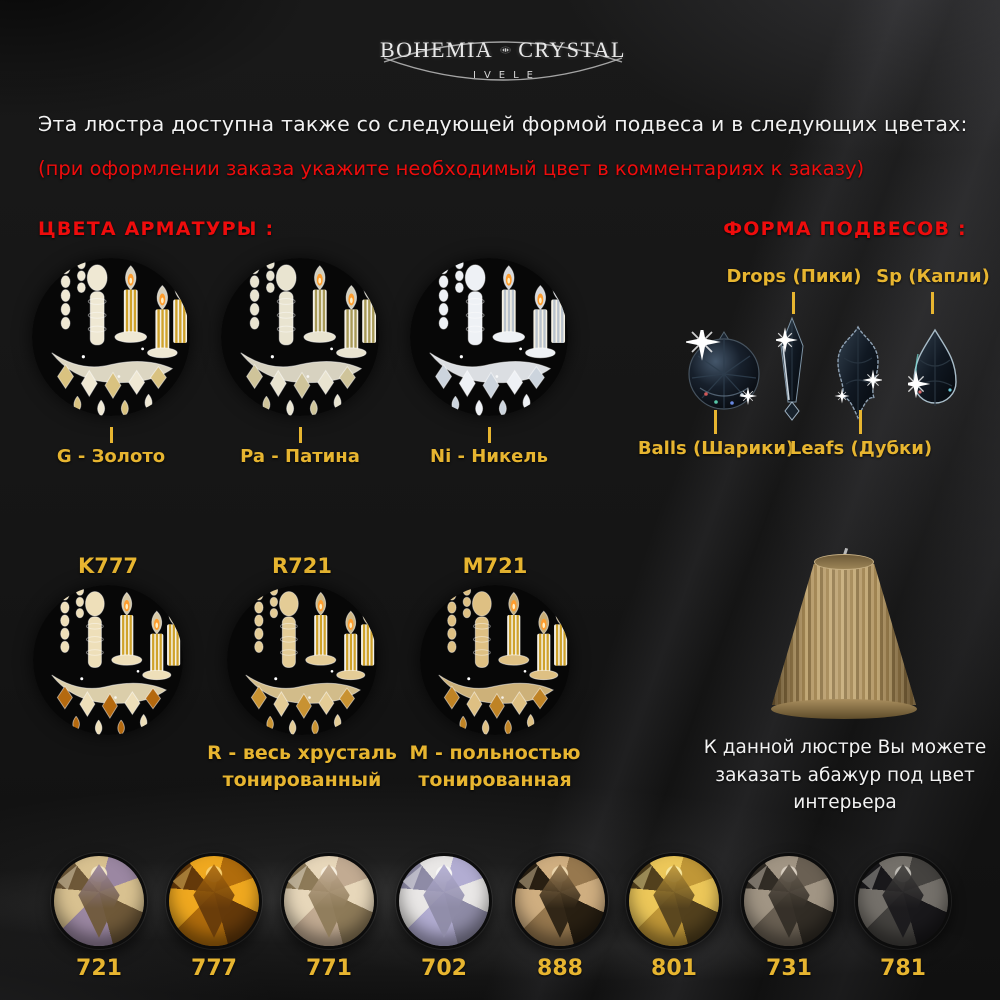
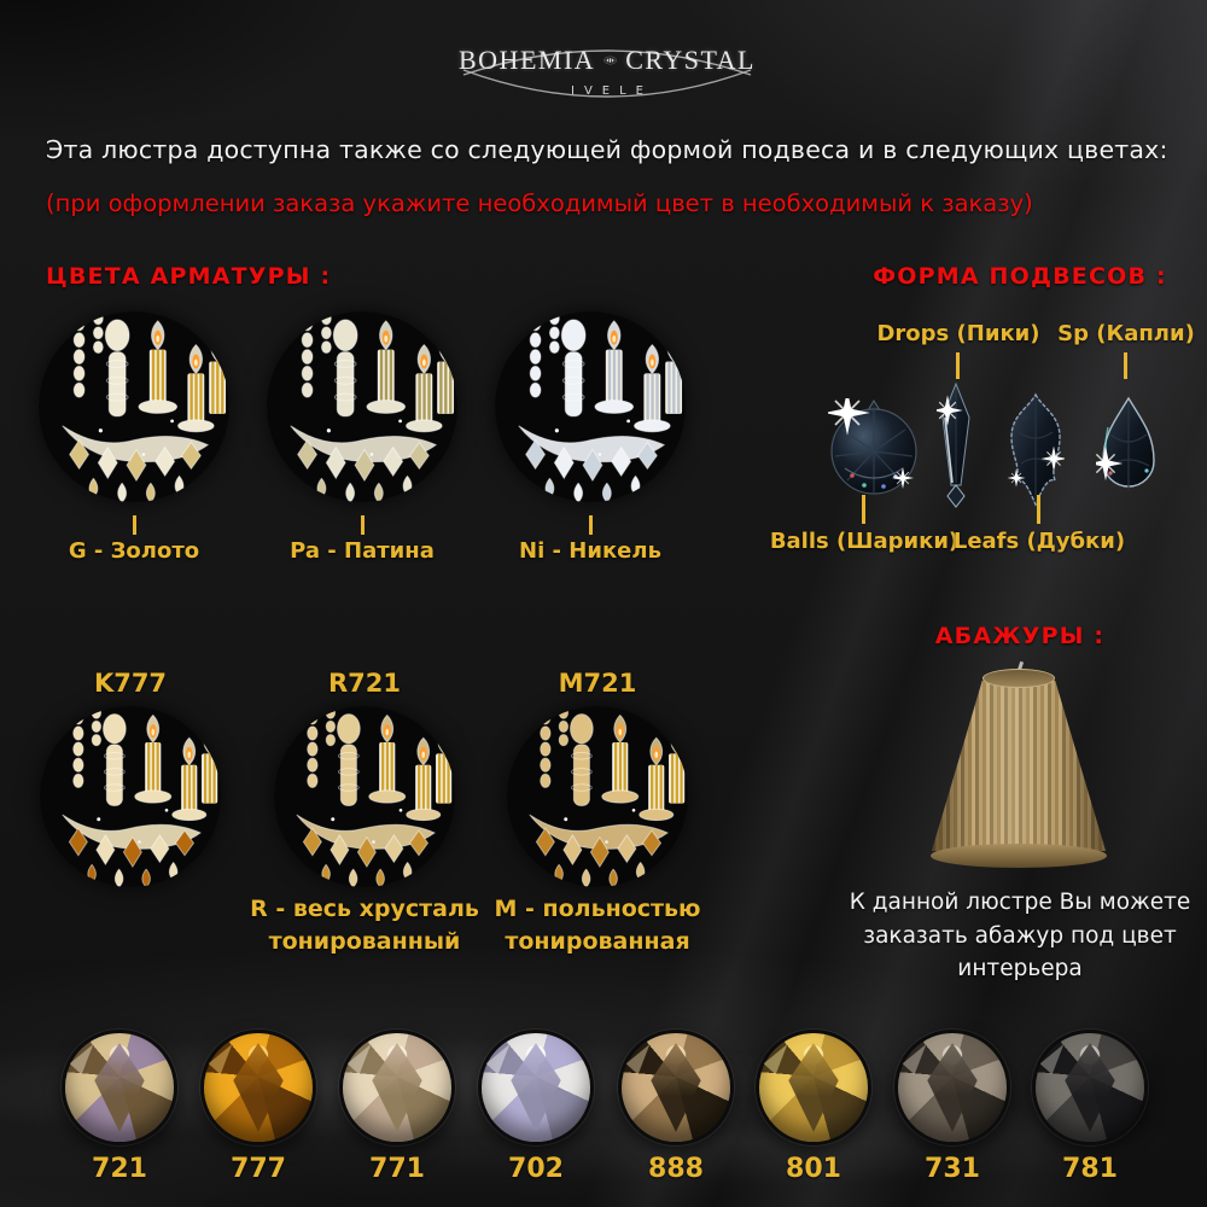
  BOHEMIA
  CRYSTAL
  IVELE
  Эта люстра доступна также со следующей формой подвеса и в следующих цветах:
- (при оформлении заказа укажите необходимый цвет в комментариях к заказу)
+ (при оформлении заказа укажите необходимый цвет в необходимый к заказу)
  ЦВЕТА АРМАТУРЫ :
  G - Золото
  Pa - Патина
  Ni - Никель
  ФОРМА ПОДВЕСОВ :
  Drops (Пики)
  Sp (Капли)
  Balls (Шарики)
  Leafs (Дубки)
  K777
  R721
  M721
  R - весь хрусталь
  тонированный
  M - польностью
  тонированная
+ АБАЖУРЫ :
  К данной люстре Вы можете
  заказать абажур под цвет интерьера
  721
  777
  771
  702
  888
  801
  731
  781
